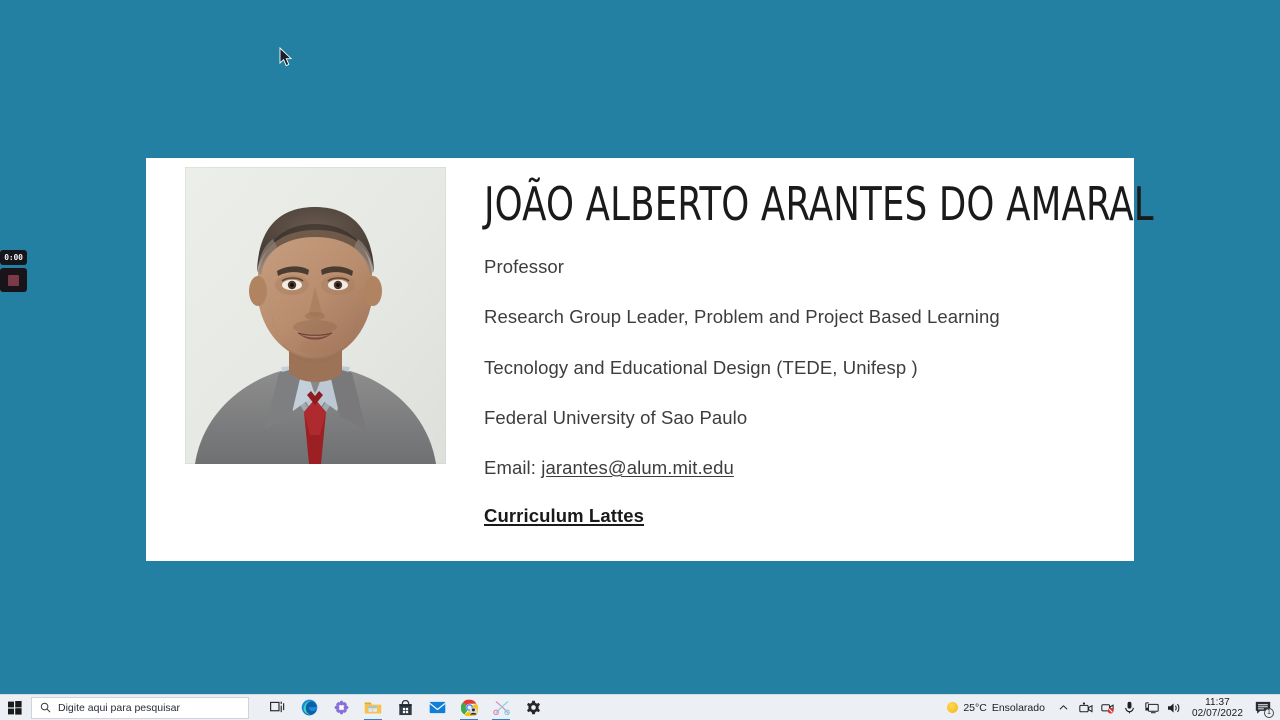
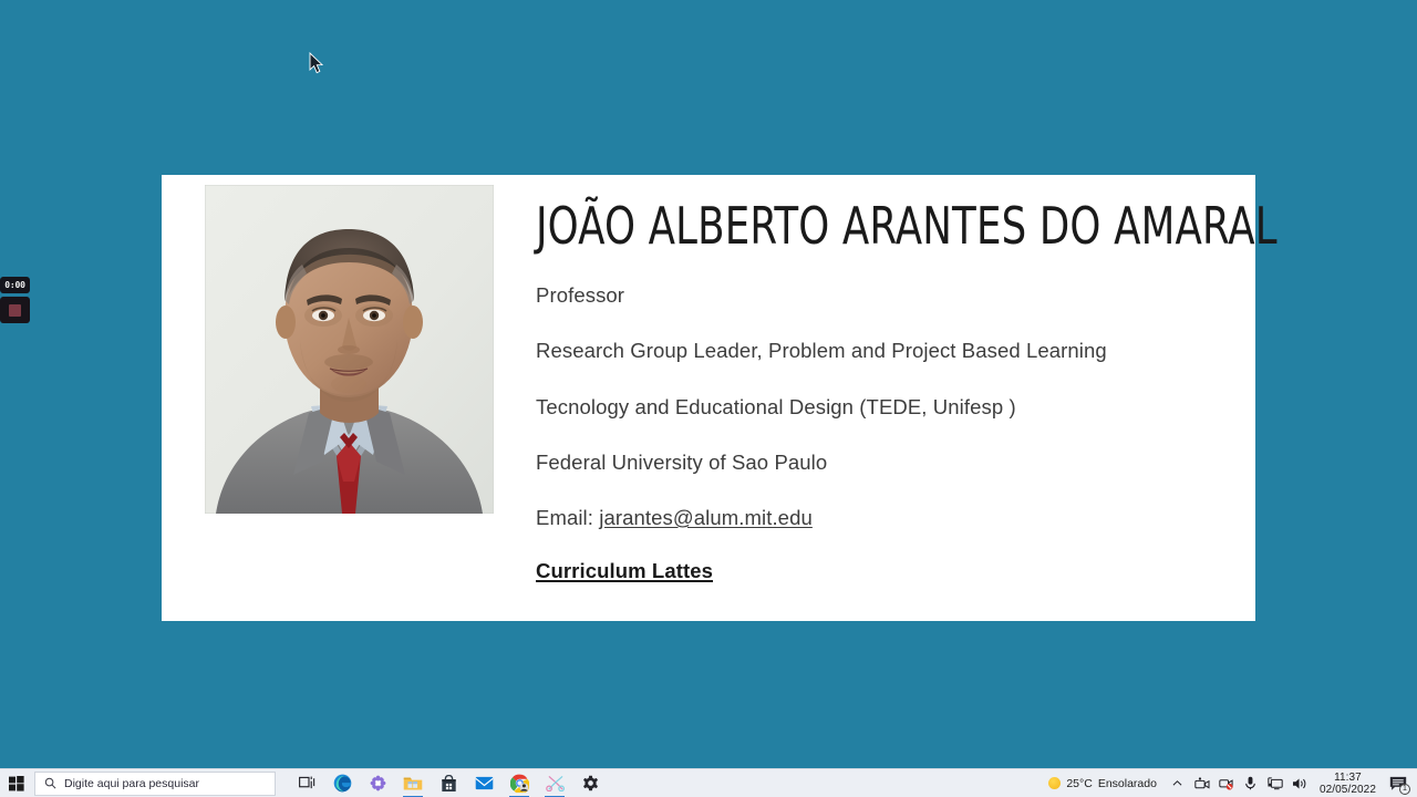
  0:00
  JOÃO ALBERTO ARANTES DO AMARAL
  Professor
  Research Group Leader, Problem and Project Based Learning
  Tecnology and Educational Design (TEDE, Unifesp )
  Federal University of Sao Paulo
  Email: jarantes@alum.mit.edu
  Curriculum Lattes
  Digite aqui para pesquisar
  25°C
  Ensolarado
  11:37
- 02/07/2022
+ 02/05/2022
